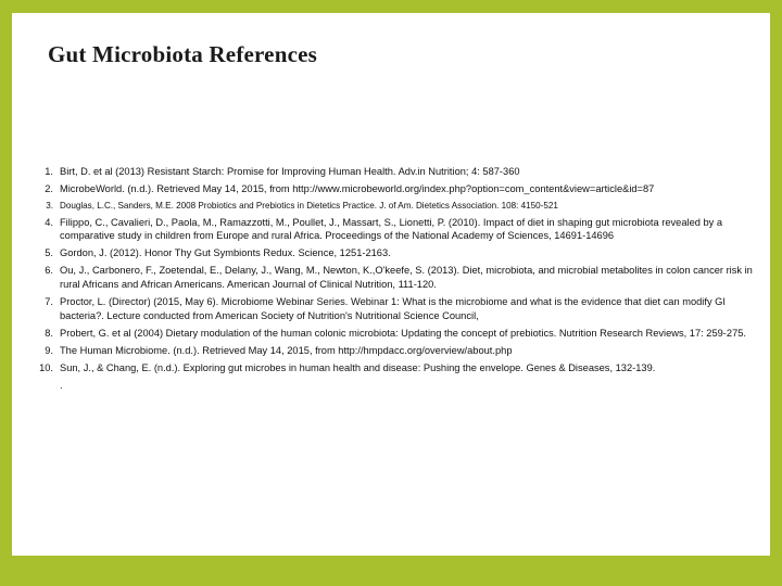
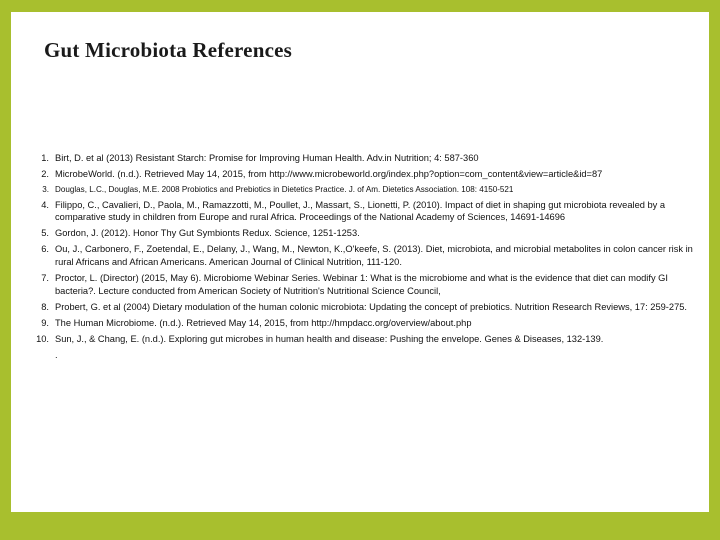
  Gut Microbiota References
  1.
  Birt, D. et al (2013) Resistant Starch: Promise for Improving Human Health. Adv.in Nutrition; 4: 587-360
  2.
  MicrobeWorld. (n.d.). Retrieved May 14, 2015, from http://www.microbeworld.org/index.php?option=com_content&view=article&id=87
  3.
- Douglas, L.C., Sanders, M.E. 2008 Probiotics and Prebiotics in Dietetics Practice. J. of Am. Dietetics Association. 108: 4150-521
+ Douglas, L.C., Douglas, M.E. 2008 Probiotics and Prebiotics in Dietetics Practice. J. of Am. Dietetics Association. 108: 4150-521
  4.
  Filippo, C., Cavalieri, D., Paola, M., Ramazzotti, M., Poullet, J., Massart, S., Lionetti, P. (2010). Impact of diet in shaping gut microbiota revealed by a comparative study in children from Europe and rural Africa. Proceedings of the National Academy of Sciences, 14691-14696
  5.
- Gordon, J. (2012). Honor Thy Gut Symbionts Redux. Science, 1251-2163.
+ Gordon, J. (2012). Honor Thy Gut Symbionts Redux. Science, 1251-1253.
  6.
  Ou, J., Carbonero, F., Zoetendal, E., Delany, J., Wang, M., Newton, K.,O'keefe, S. (2013). Diet, microbiota, and microbial metabolites in colon cancer risk in rural Africans and African Americans. American Journal of Clinical Nutrition, 111-120.
  7.
  Proctor, L. (Director) (2015, May 6). Microbiome Webinar Series. Webinar 1: What is the microbiome and what is the evidence that diet can modify GI bacteria?. Lecture conducted from American Society of Nutrition's Nutritional Science Council,
  8.
  Probert, G. et al (2004) Dietary modulation of the human colonic microbiota: Updating the concept of prebiotics. Nutrition Research Reviews, 17: 259-275.
  9.
  The Human Microbiome. (n.d.). Retrieved May 14, 2015, from http://hmpdacc.org/overview/about.php
  10.
  Sun, J., & Chang, E. (n.d.). Exploring gut microbes in human health and disease: Pushing the envelope. Genes & Diseases, 132-139.
  .
